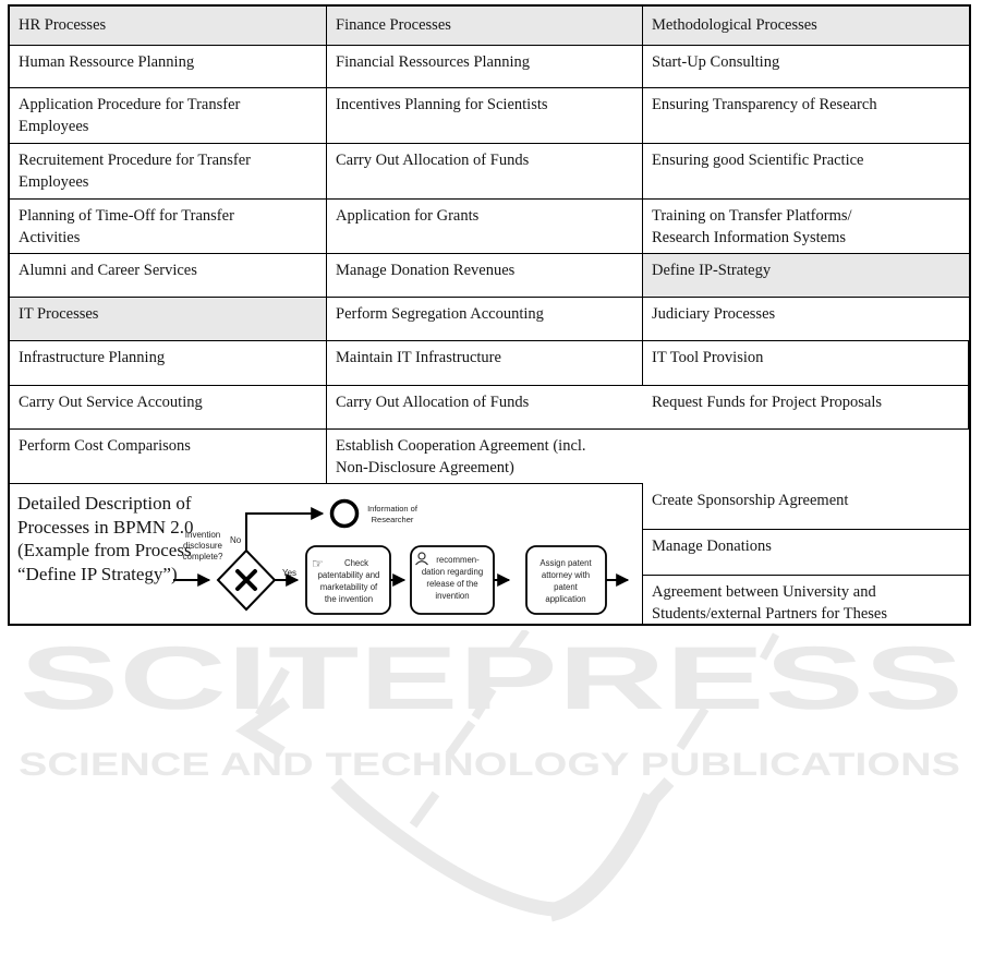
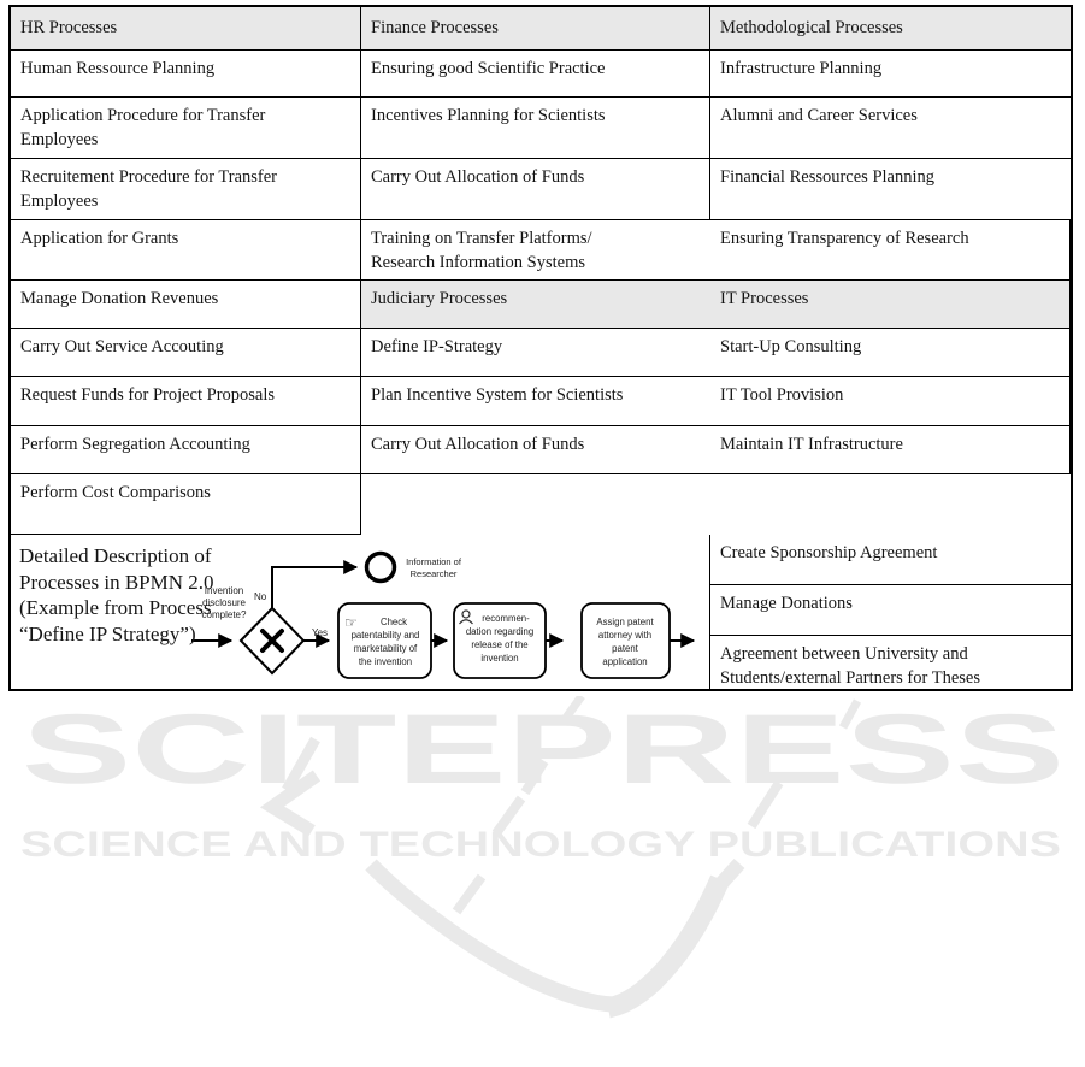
  HR Processes
  Finance Processes
  Methodological Processes
  Human Ressource Planning
- Financial Ressources Planning
+ Ensuring good Scientific Practice
- Start-Up Consulting
+ Infrastructure Planning
  Application Procedure for Transfer
  Employees
  Incentives Planning for Scientists
- Ensuring Transparency of Research
+ Alumni and Career Services
  Recruitement Procedure for Transfer
  Employees
  Carry Out Allocation of Funds
- Ensuring good Scientific Practice
+ Financial Ressources Planning
- Planning of Time-Off for Transfer
- Activities
  Application for Grants
  Training on Transfer Platforms/
  Research Information Systems
- Alumni and Career Services
+ Ensuring Transparency of Research
  Manage Donation Revenues
- Define IP-Strategy
+ Judiciary Processes
  IT Processes
- Perform Segregation Accounting
+ Carry Out Service Accouting
- Judiciary Processes
+ Define IP-Strategy
- Infrastructure Planning
+ Start-Up Consulting
- Maintain IT Infrastructure
+ Request Funds for Project Proposals
+ Plan Incentive System for Scientists
  IT Tool Provision
- Carry Out Service Accouting
+ Perform Segregation Accounting
  Carry Out Allocation of Funds
- Request Funds for Project Proposals
+ Maintain IT Infrastructure
  Perform Cost Comparisons
- Establish Cooperation Agreement (incl.
- Non-Disclosure Agreement)
  Detailed Description of
  Processes in BPMN 2.0
  (Example from Process
  “Define IP Strategy”)
  Invention
  disclosure
  complete?
  No
  Information of
  Researcher
  Yes
  ☞
  Check
  patentability and
  marketability of
  the invention
  recommen-
  dation regarding
  release of the
  invention
  Assign patent
  attorney with
  patent
  application
  Create Sponsorship Agreement
  Manage Donations
  Agreement between University and
  Students/external Partners for Theses
